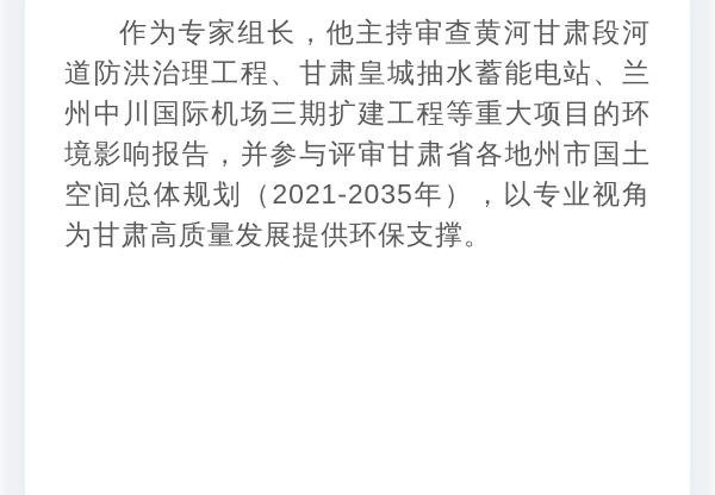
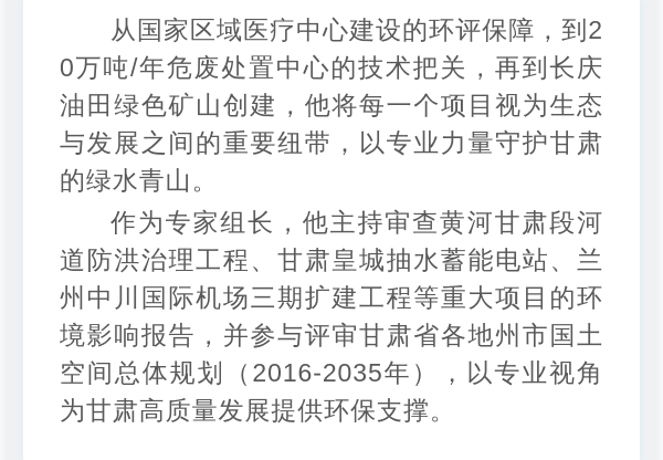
+ 从国家区域医疗中心建设的环评保障，到20万吨/年危废处置中心的技术把关，再到长庆油田绿色矿山创建，他将每一个项目视为生态与发展之间的重要纽带，以专业力量守护甘肃的绿水青山。
- 作为专家组长，他主持审查黄河甘肃段河道防洪治理工程、甘肃皇城抽水蓄能电站、兰州中川国际机场三期扩建工程等重大项目的环境影响报告，并参与评审甘肃省各地州市国土空间总体规划（2021-2035年），以专业视角为甘肃高质量发展提供环保支撑。
+ 作为专家组长，他主持审查黄河甘肃段河道防洪治理工程、甘肃皇城抽水蓄能电站、兰州中川国际机场三期扩建工程等重大项目的环境影响报告，并参与评审甘肃省各地州市国土空间总体规划（2016-2035年），以专业视角为甘肃高质量发展提供环保支撑。
